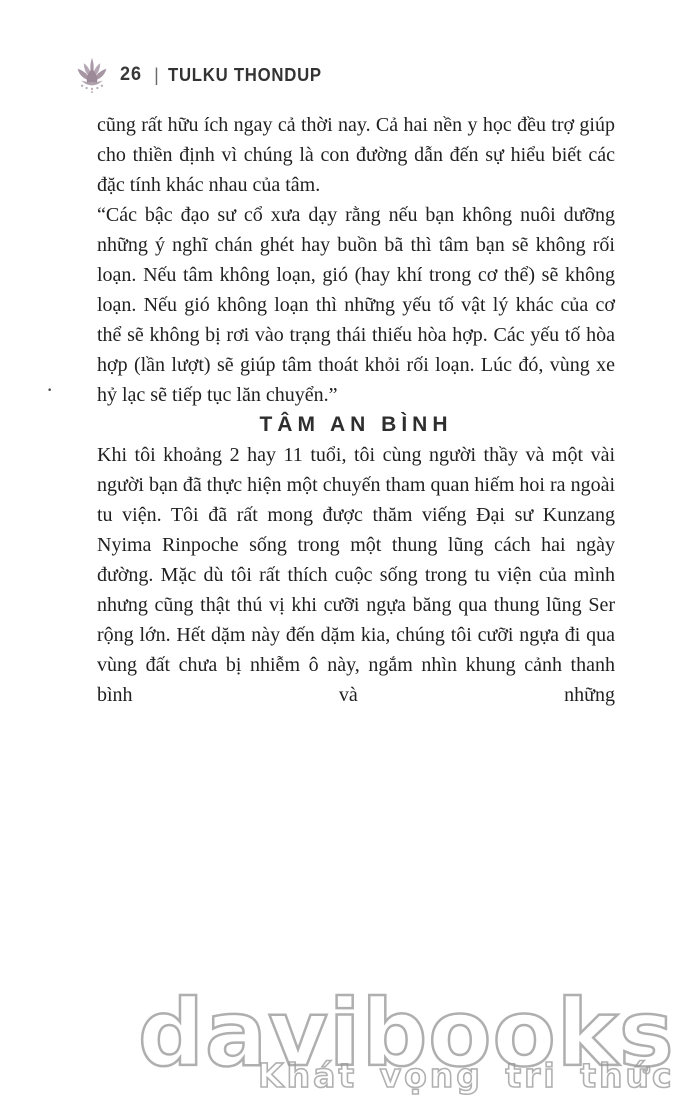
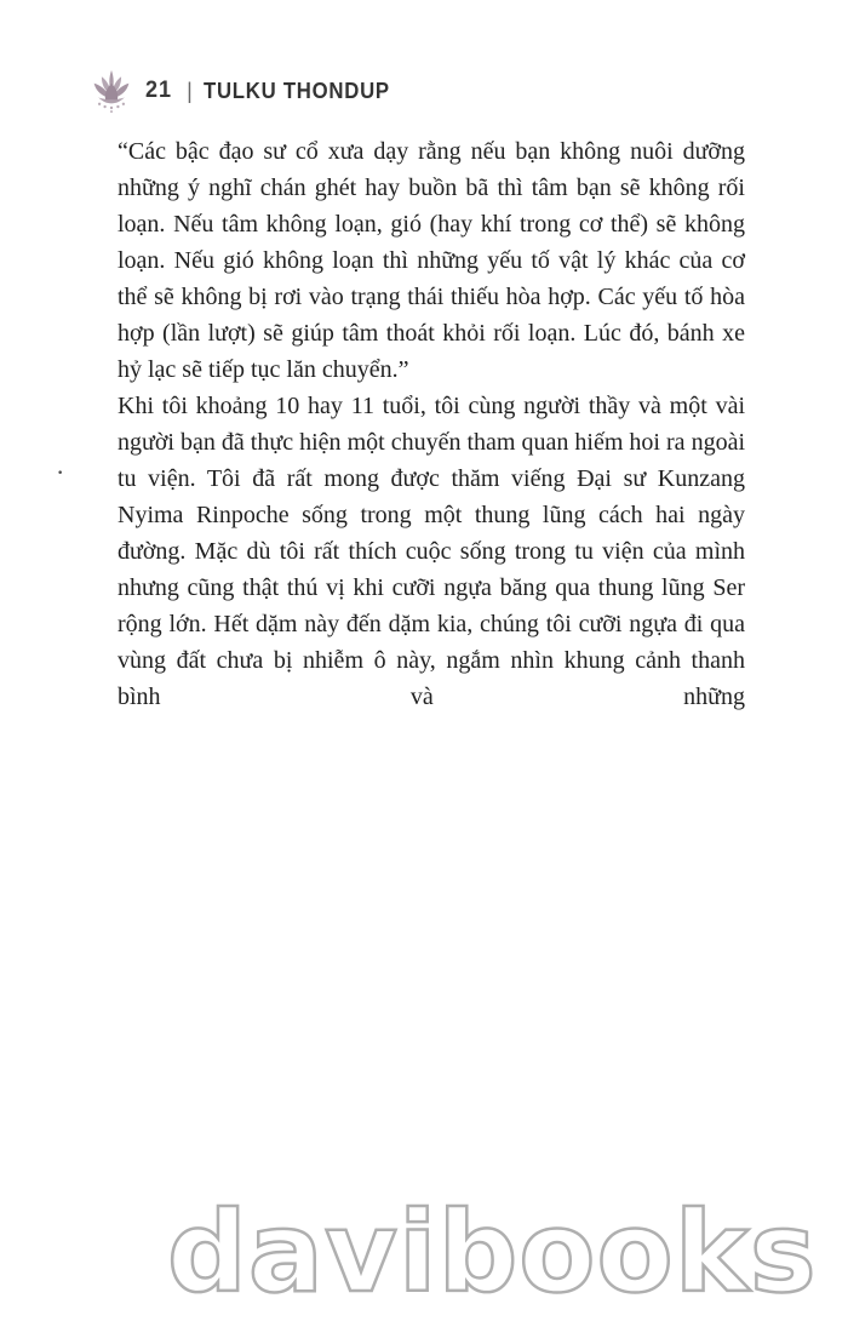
- 26
+ 21
  |
  TULKU THONDUP
  ·
- cũng rất hữu ích ngay cả thời nay. Cả hai nền y học đều trợ giúp cho thiền định vì chúng là con đường dẫn đến sự hiểu biết các đặc tính khác nhau của tâm.
- “Các bậc đạo sư cổ xưa dạy rằng nếu bạn không nuôi dưỡng những ý nghĩ chán ghét hay buồn bã thì tâm bạn sẽ không rối loạn. Nếu tâm không loạn, gió (hay khí trong cơ thể) sẽ không loạn. Nếu gió không loạn thì những yếu tố vật lý khác của cơ thể sẽ không bị rơi vào trạng thái thiếu hòa hợp. Các yếu tố hòa hợp (lần lượt) sẽ giúp tâm thoát khỏi rối loạn. Lúc đó, vùng xe hỷ lạc sẽ tiếp tục lăn chuyển.”
+ “Các bậc đạo sư cổ xưa dạy rằng nếu bạn không nuôi dưỡng những ý nghĩ chán ghét hay buồn bã thì tâm bạn sẽ không rối loạn. Nếu tâm không loạn, gió (hay khí trong cơ thể) sẽ không loạn. Nếu gió không loạn thì những yếu tố vật lý khác của cơ thể sẽ không bị rơi vào trạng thái thiếu hòa hợp. Các yếu tố hòa hợp (lần lượt) sẽ giúp tâm thoát khỏi rối loạn. Lúc đó, bánh xe hỷ lạc sẽ tiếp tục lăn chuyển.”
- TÂM AN BÌNH
- Khi tôi khoảng 2 hay 11 tuổi, tôi cùng người thầy và một vài người bạn đã thực hiện một chuyến tham quan hiếm hoi ra ngoài tu viện. Tôi đã rất mong được thăm viếng Đại sư Kunzang Nyima Rinpoche sống trong một thung lũng cách hai ngày đường. Mặc dù tôi rất thích cuộc sống trong tu viện của mình nhưng cũng thật thú vị khi cưỡi ngựa băng qua thung lũng Ser rộng lớn. Hết dặm này đến dặm kia, chúng tôi cưỡi ngựa đi qua vùng đất chưa bị nhiễm ô này, ngắm nhìn khung cảnh thanh bình và những
+ Khi tôi khoảng 10 hay 11 tuổi, tôi cùng người thầy và một vài người bạn đã thực hiện một chuyến tham quan hiếm hoi ra ngoài tu viện. Tôi đã rất mong được thăm viếng Đại sư Kunzang Nyima Rinpoche sống trong một thung lũng cách hai ngày đường. Mặc dù tôi rất thích cuộc sống trong tu viện của mình nhưng cũng thật thú vị khi cưỡi ngựa băng qua thung lũng Ser rộng lớn. Hết dặm này đến dặm kia, chúng tôi cưỡi ngựa đi qua vùng đất chưa bị nhiễm ô này, ngắm nhìn khung cảnh thanh bình và những
  davibooks
- Khát vọng tri thức
